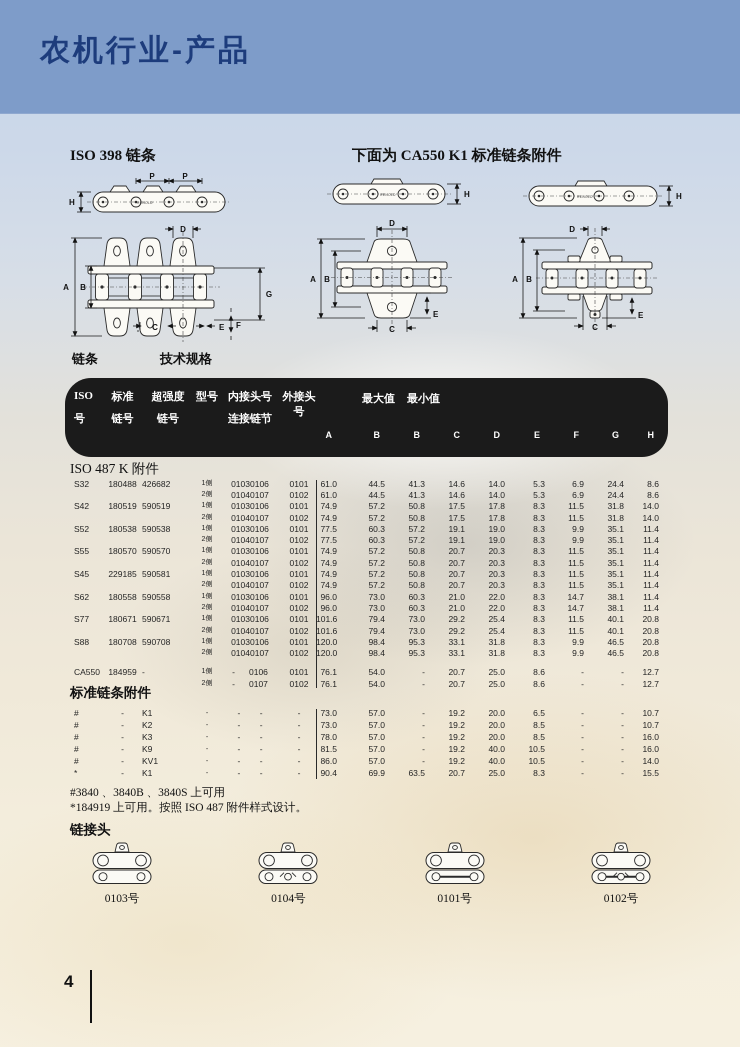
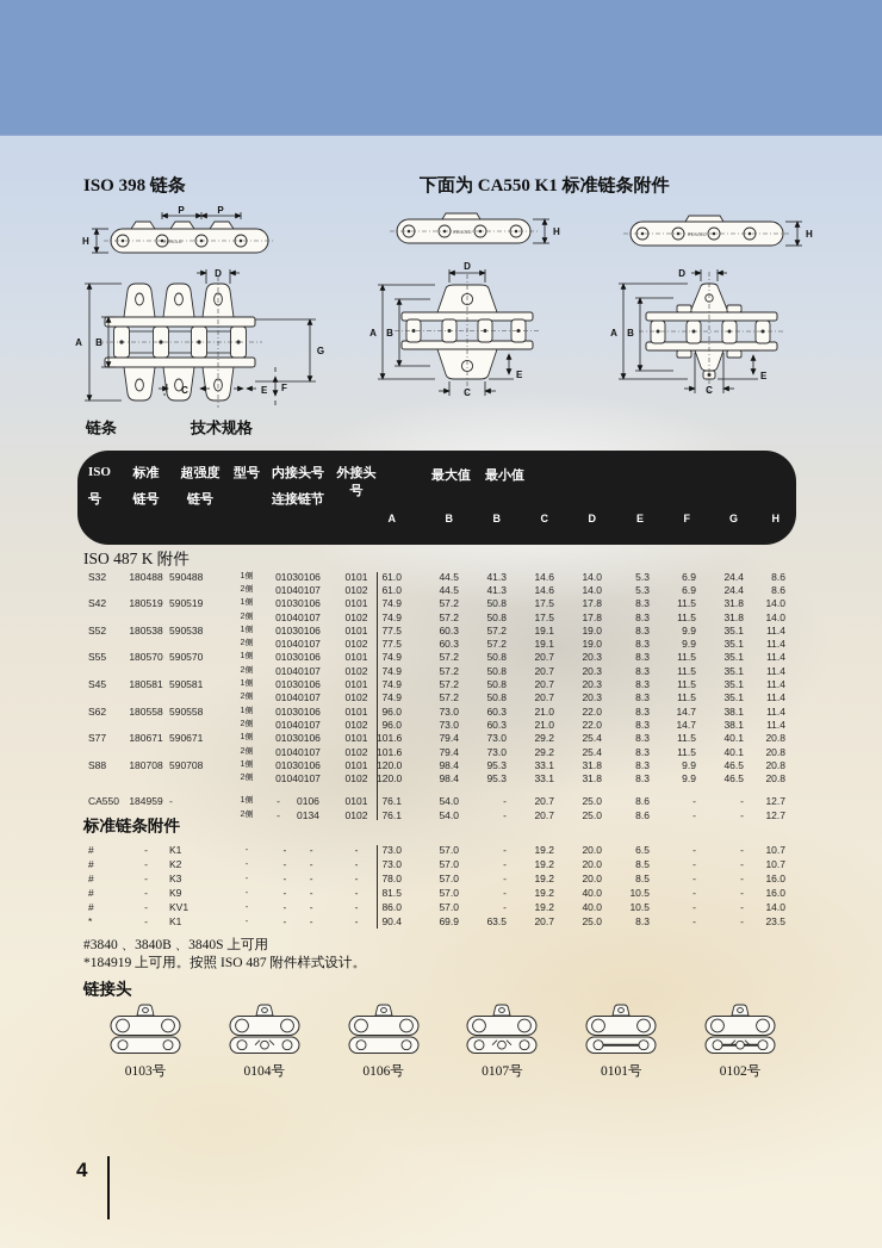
- 农机行业-产品
  ISO 398 链条
  下面为 CA550 K1 标准链条附件
  P
  P
  H
  D
  A
  B
  G
  C
  E
  F
  H
  D
  A
  B
  C
  E
  H
  D
  A
  B
  C
  E
  链条
  技术规格
  ISO
  标准
  超强度
  型号
  内接头号
  外接头号
  最大值
  最小值
  号
  链号
  链号
  连接链节
  A
  B
  B
  C
  D
  E
  F
  G
  H
  ISO 487 K 附件
  S32
  180488
- 426682
+ 590488
  01030106
  0101
  61.0
  44.5
  41.3
  14.6
  14.0
  5.3
  6.9
  24.4
  8.6
  01040107
  0102
  61.0
  44.5
  41.3
  14.6
  14.0
  5.3
  6.9
  24.4
  8.6
  S42
  180519
  590519
  01030106
  0101
  74.9
  57.2
  50.8
  17.5
  17.8
  8.3
  11.5
  31.8
  14.0
  01040107
  0102
  74.9
  57.2
  50.8
  17.5
  17.8
  8.3
  11.5
  31.8
  14.0
  S52
  180538
  590538
  01030106
  0101
  77.5
  60.3
  57.2
  19.1
  19.0
  8.3
  9.9
  35.1
  11.4
  01040107
  0102
  77.5
  60.3
  57.2
  19.1
  19.0
  8.3
  9.9
  35.1
  11.4
  S55
  180570
  590570
  01030106
  0101
  74.9
  57.2
  50.8
  20.7
  20.3
  8.3
  11.5
  35.1
  11.4
  01040107
  0102
  74.9
  57.2
  50.8
  20.7
  20.3
  8.3
  11.5
  35.1
  11.4
  S45
- 229185
+ 180581
  590581
  01030106
  0101
  74.9
  57.2
  50.8
  20.7
  20.3
  8.3
  11.5
  35.1
  11.4
  01040107
  0102
  74.9
  57.2
  50.8
  20.7
  20.3
  8.3
  11.5
  35.1
  11.4
  S62
  180558
  590558
  01030106
  0101
  96.0
  73.0
  60.3
  21.0
  22.0
  8.3
  14.7
  38.1
  11.4
  01040107
  0102
  96.0
  73.0
  60.3
  21.0
  22.0
  8.3
  14.7
  38.1
  11.4
  S77
  180671
  590671
  01030106
  0101
  101.6
  79.4
  73.0
  29.2
  25.4
  8.3
  11.5
  40.1
  20.8
  01040107
  0102
  101.6
  79.4
  73.0
  29.2
  25.4
  8.3
  11.5
  40.1
  20.8
  S88
  180708
  590708
  01030106
  0101
  120.0
  98.4
  95.3
  33.1
  31.8
  8.3
  9.9
  46.5
  20.8
  01040107
  0102
  120.0
  98.4
  95.3
  33.1
  31.8
  8.3
  9.9
  46.5
  20.8
  CA550
  184959
  -
  -
  0106
  0101
  76.1
  54.0
  -
  20.7
  25.0
  8.6
  -
  -
  12.7
  -
- 0107
+ 0134
  0102
  76.1
  54.0
  -
  20.7
  25.0
  8.6
  -
  -
  12.7
  标准链条附件
  #
  -
  K1
  -
  -
  -
  73.0
  57.0
  -
  19.2
  20.0
  6.5
  -
  -
  10.7
  #
  -
  K2
  -
  -
  -
  73.0
  57.0
  -
  19.2
  20.0
  8.5
  -
  -
  10.7
  #
  -
  K3
  -
  -
  -
  78.0
  57.0
  -
  19.2
  20.0
  8.5
  -
  -
  16.0
  #
  -
  K9
  -
  -
  -
  81.5
  57.0
  -
  19.2
  40.0
  10.5
  -
  -
  16.0
  #
  -
  KV1
  -
  -
  -
  86.0
  57.0
  -
  19.2
  40.0
  10.5
  -
  -
  14.0
  *
  -
  K1
  -
  -
  -
  90.4
  69.9
  63.5
  20.7
  25.0
  8.3
  -
  -
- 15.5
+ 23.5
  #3840 、3840B 、3840S 上可用
  *184919 上可用。按照 ISO 487 附件样式设计。
  链接头
  0103号
  0104号
+ 0106号
+ 0107号
  0101号
  0102号
  4
